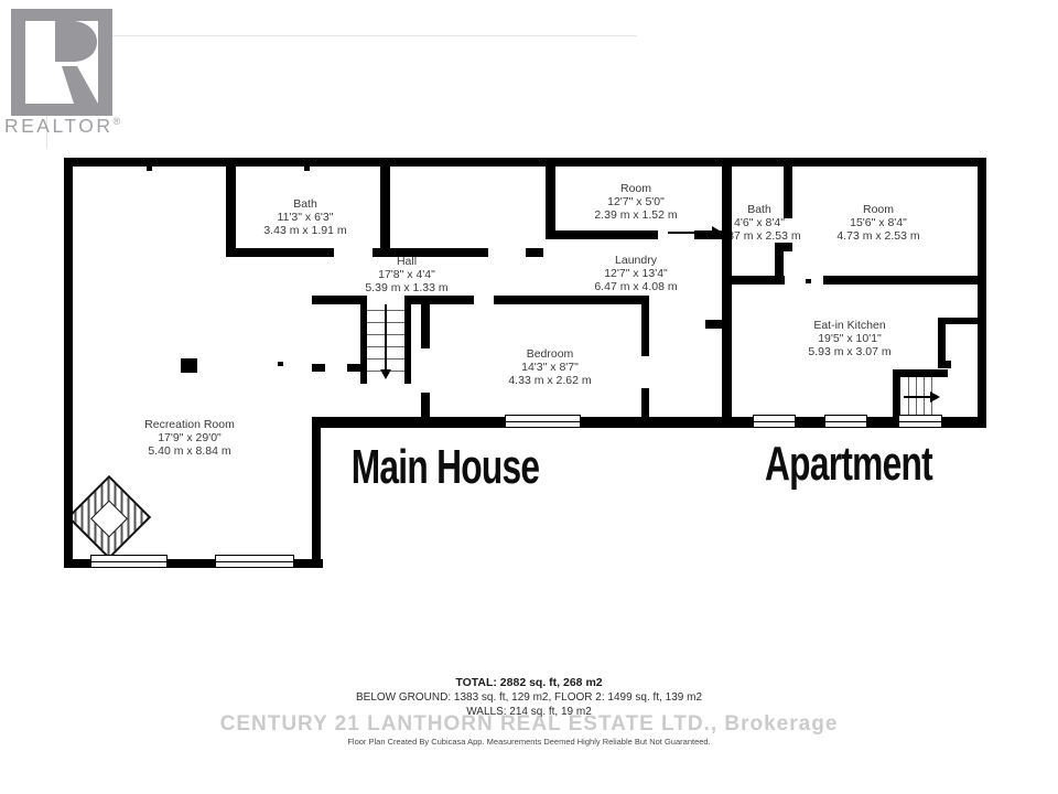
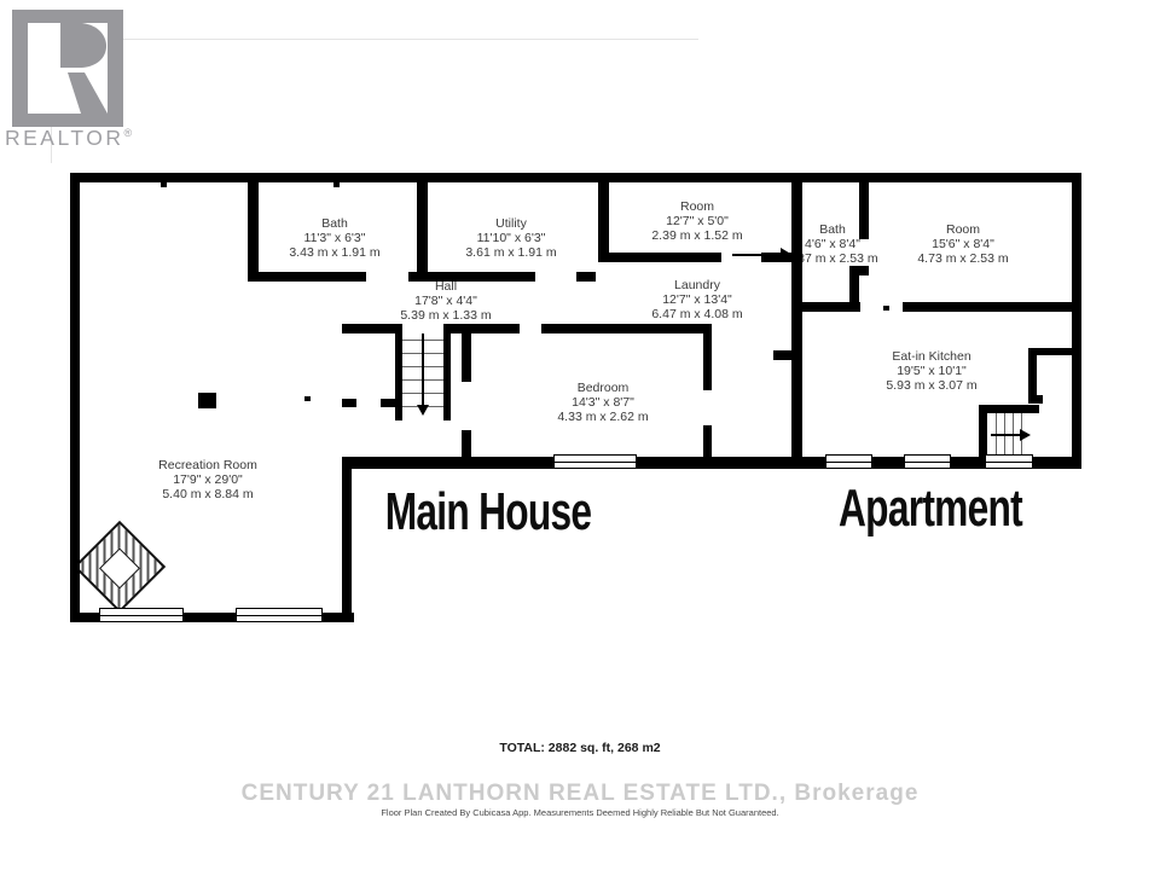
  REALTOR®
  Bath
  11'3" x 6'3"
  3.43 m x 1.91 m
+ Utility
+ 11'10" x 6'3"
+ 3.61 m x 1.91 m
  Hall
  17'8" x 4'4"
  5.39 m x 1.33 m
  Room
  12'7" x 5'0"
  2.39 m x 1.52 m
  Laundry
  12'7" x 13'4"
  6.47 m x 4.08 m
  Bedroom
  14'3" x 8'7"
  4.33 m x 2.62 m
  Recreation Room
  17'9" x 29'0"
  5.40 m x 8.84 m
  Bath
  4'6" x 8'4"
  7 m x 2.53 m
  Room
  15'6" x 8'4"
  4.73 m x 2.53 m
  Eat-in Kitchen
  19'5" x 10'1"
  5.93 m x 3.07 m
  Main House
  Apartment
  TOTAL: 2882 sq. ft, 268 m2
- BELOW GROUND: 1383 sq. ft, 129 m2, FLOOR 2: 1499 sq. ft, 139 m2
- WALLS: 214 sq. ft, 19 m2
  CENTURY 21 LANTHORN REAL ESTATE LTD., Brokerage
  Floor Plan Created By Cubicasa App. Measurements Deemed Highly Reliable But Not Guaranteed.
